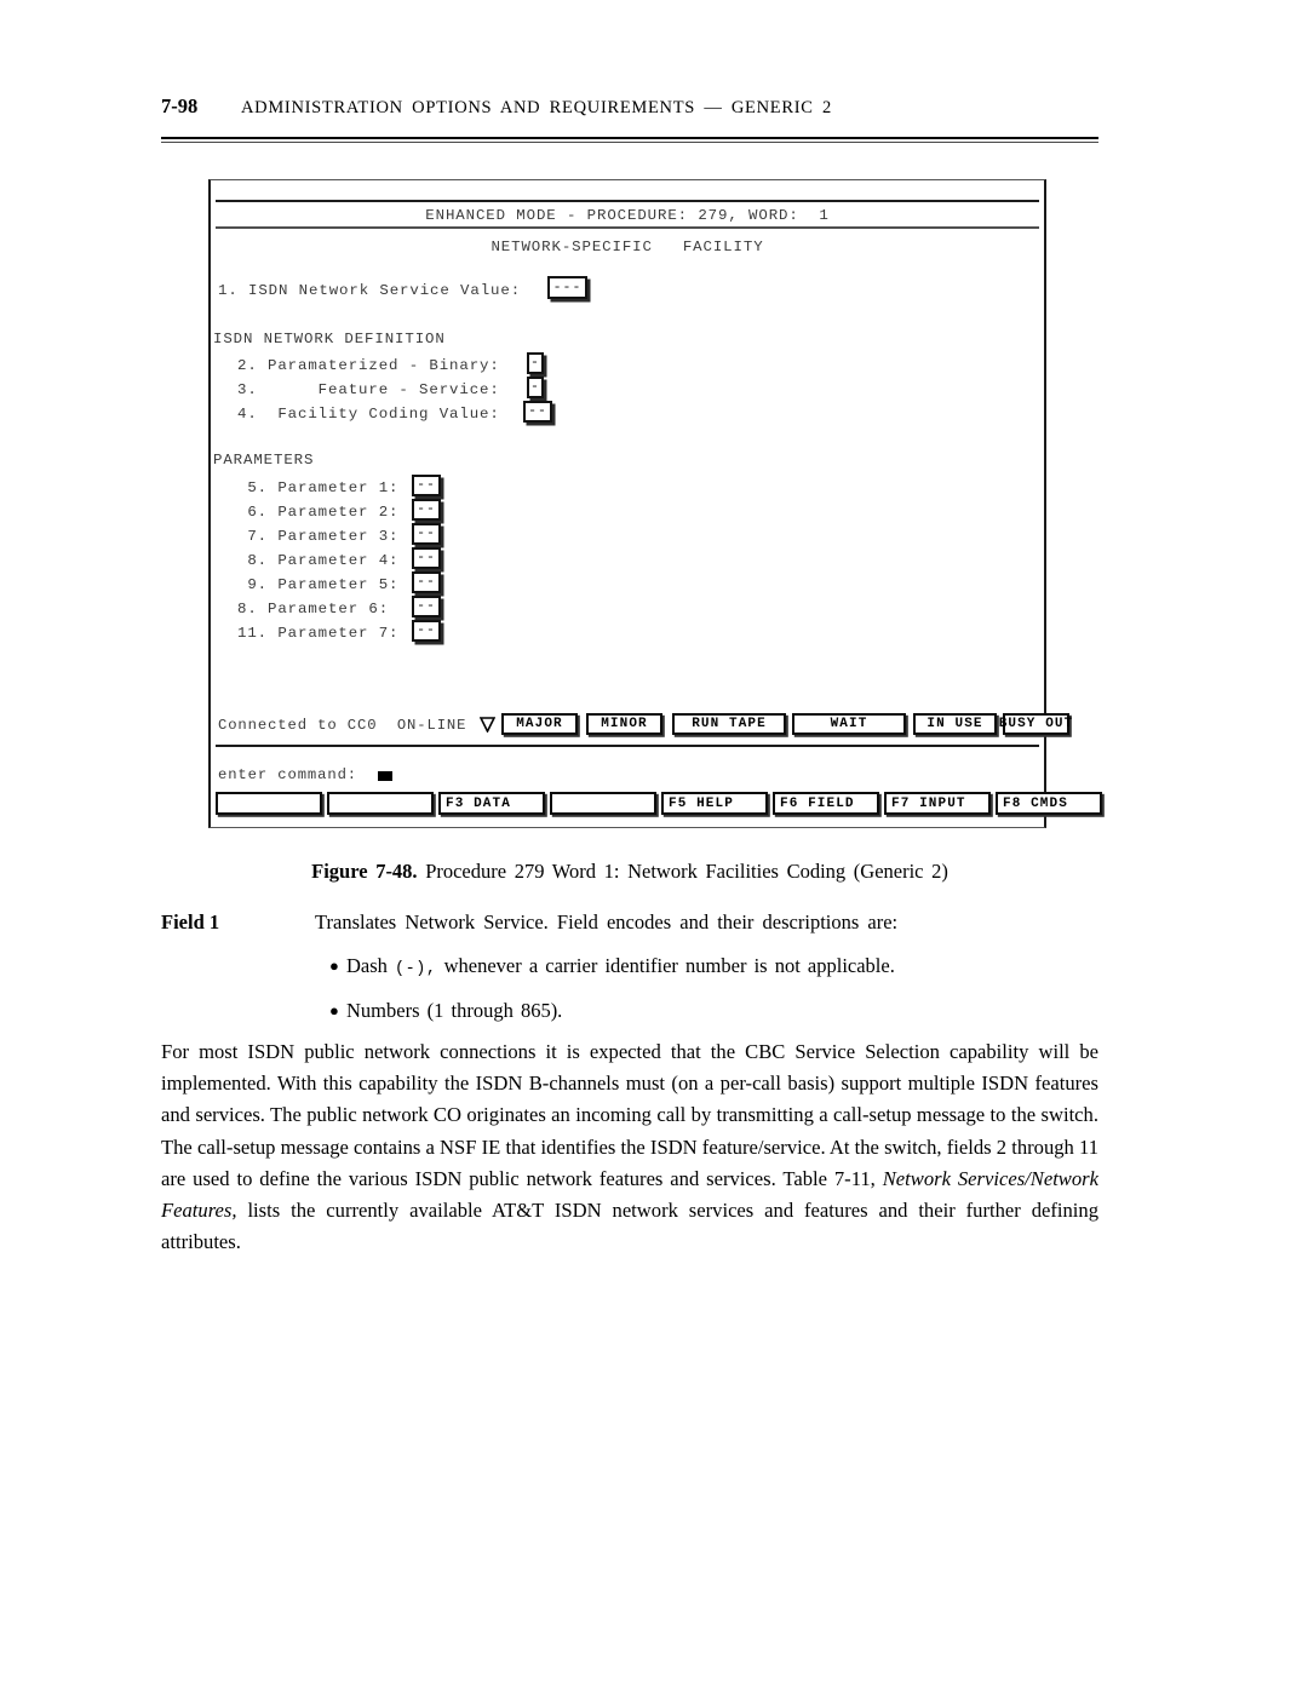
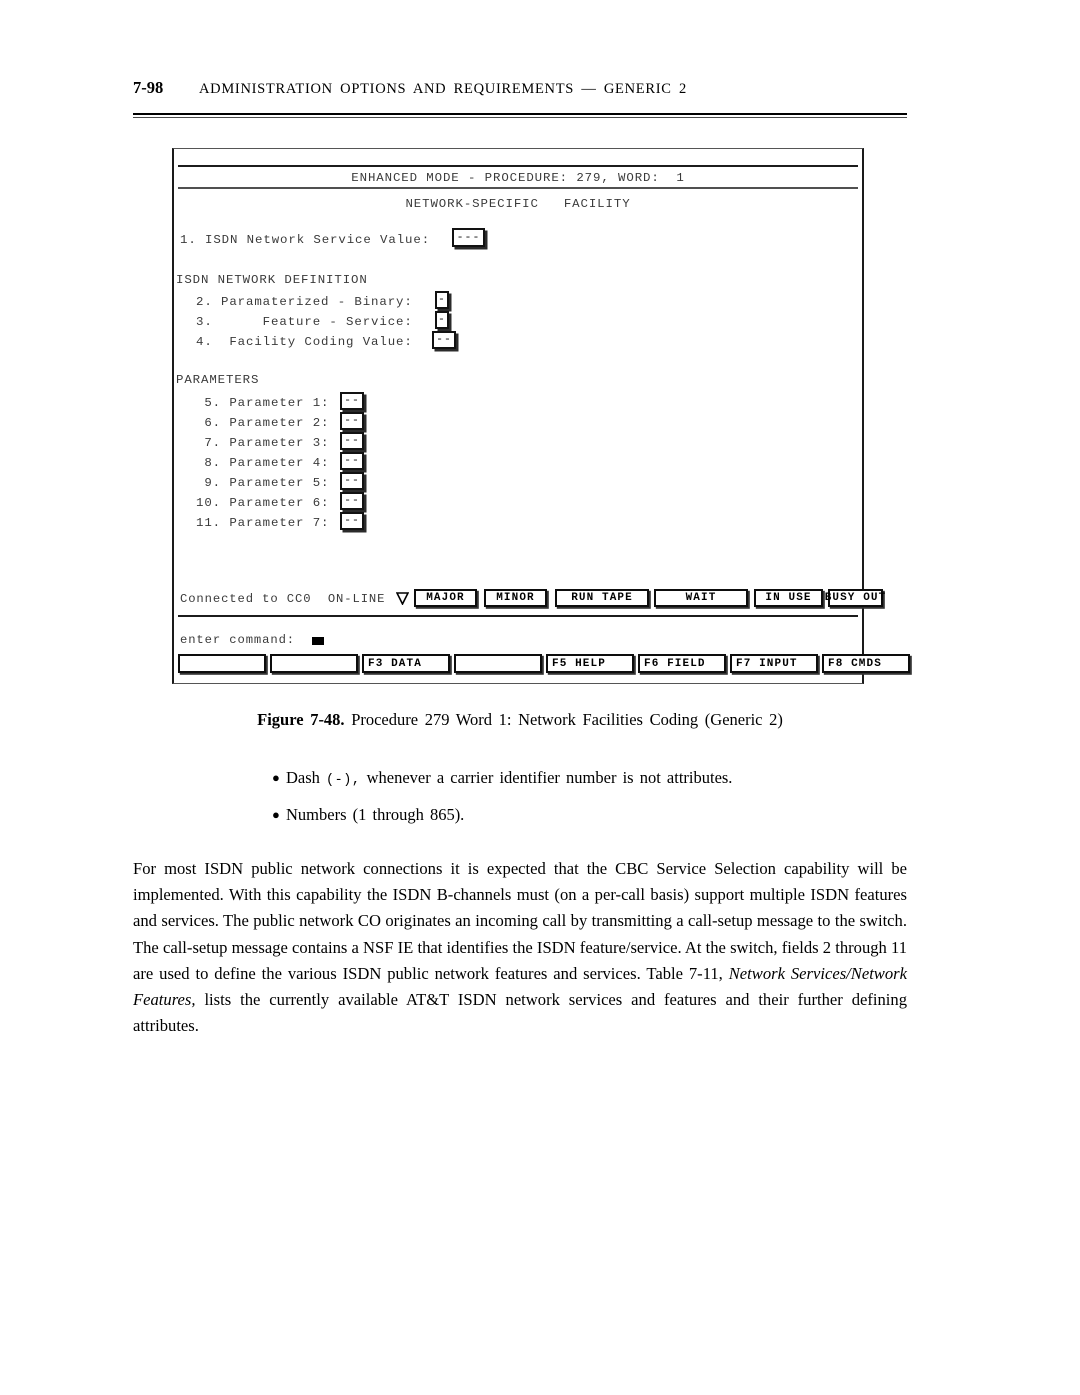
  7-98
  ADMINISTRATION OPTIONS AND REQUIREMENTS — GENERIC 2
  ENHANCED MODE - PROCEDURE: 279, WORD: 1
  NETWORK-SPECIFIC FACILITY
  1. ISDN Network Service Value:
  ---
  ISDN NETWORK DEFINITION
  2. Paramaterized - Binary:
  -
  3. Feature - Service:
  -
  4. Facility Coding Value:
  --
  PARAMETERS
  5. Parameter 1:
  --
  6. Parameter 2:
  --
  7. Parameter 3:
  --
  8. Parameter 4:
  --
  9. Parameter 5:
  --
- 8. Parameter 6:
+ 10. Parameter 6:
  --
  11. Parameter 7:
  --
  Connected to CC0 ON-LINE
  MAJOR
  MINOR
  RUN TAPE
  WAIT
  IN USE
  BUSY OUT
  enter command:
  F3 DATA
  F5 HELP
  F6 FIELD
  F7 INPUT
  F8 CMDS
  Figure 7-48. Procedure 279 Word 1: Network Facilities Coding (Generic 2)
- Field 1
- Translates Network Service. Field encodes and their descriptions are:
  ●
- Dash (-), whenever a carrier identifier number is not applicable.
+ Dash (-), whenever a carrier identifier number is not attributes.
  ●
  Numbers (1 through 865).
  For most ISDN public network connections it is expected that the CBC Service Selection capability will be implemented. With this capability the ISDN B-channels must (on a per-call basis) support multiple ISDN features and services. The public network CO originates an incoming call by transmitting a call-setup message to the switch. The call-setup message contains a NSF IE that identifies the ISDN feature/service. At the switch, fields 2 through 11 are used to define the various ISDN public network features and services. Table 7-11, Network Services/Network Features, lists the currently available AT&T ISDN network services and features and their further defining attributes.
